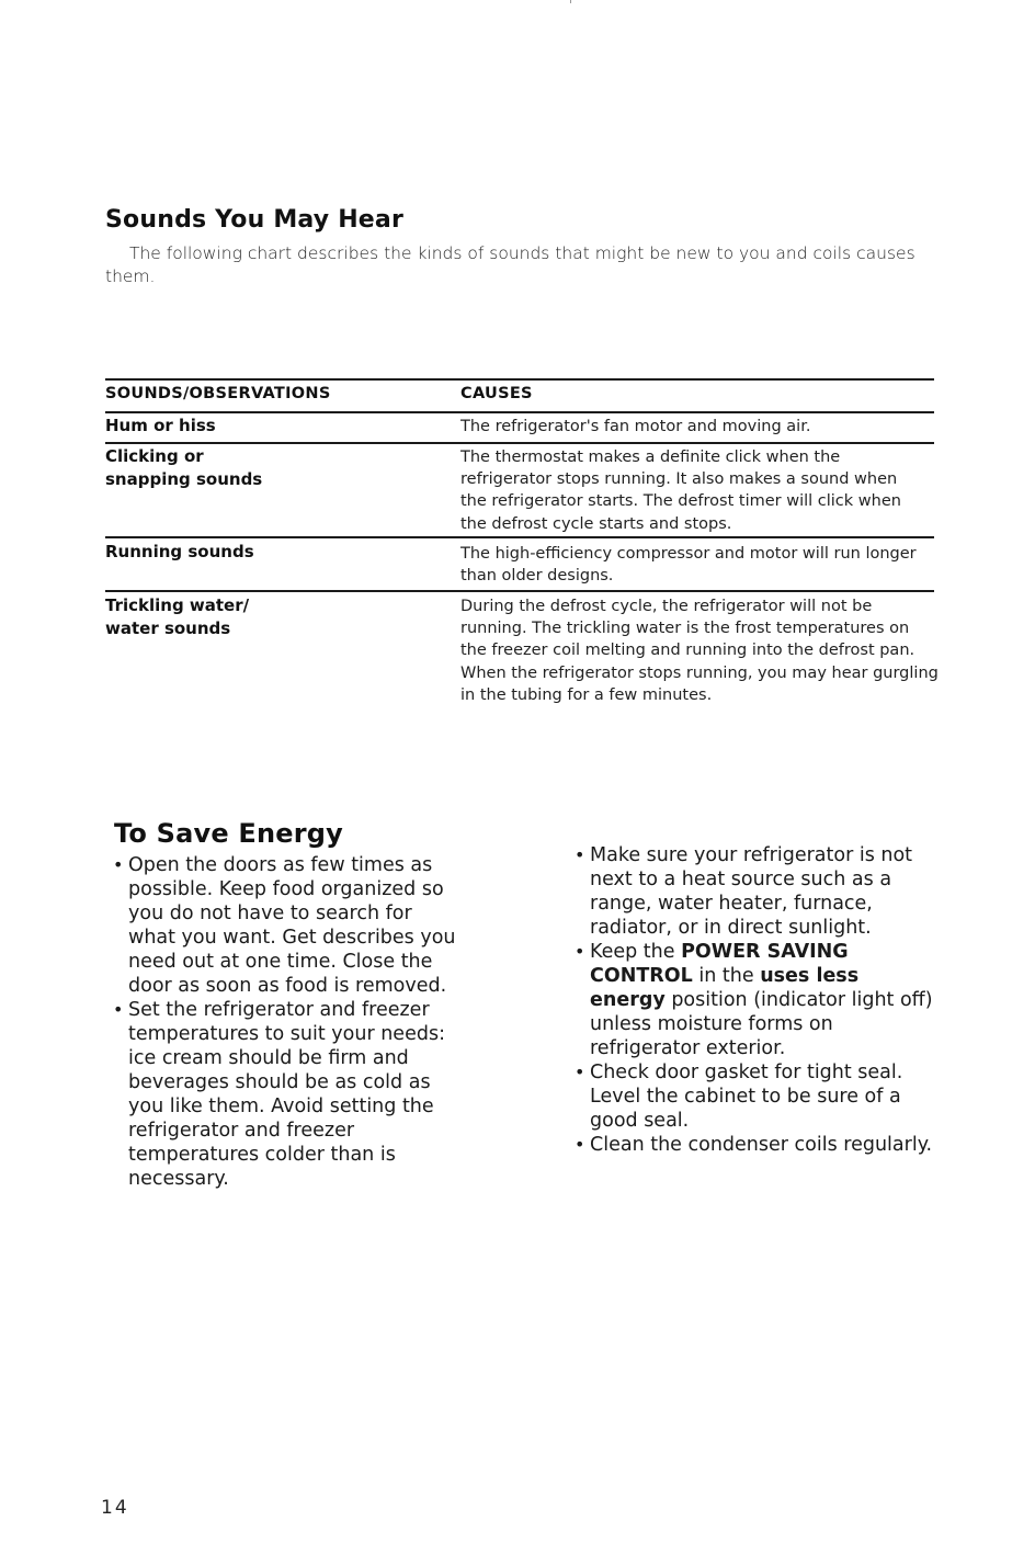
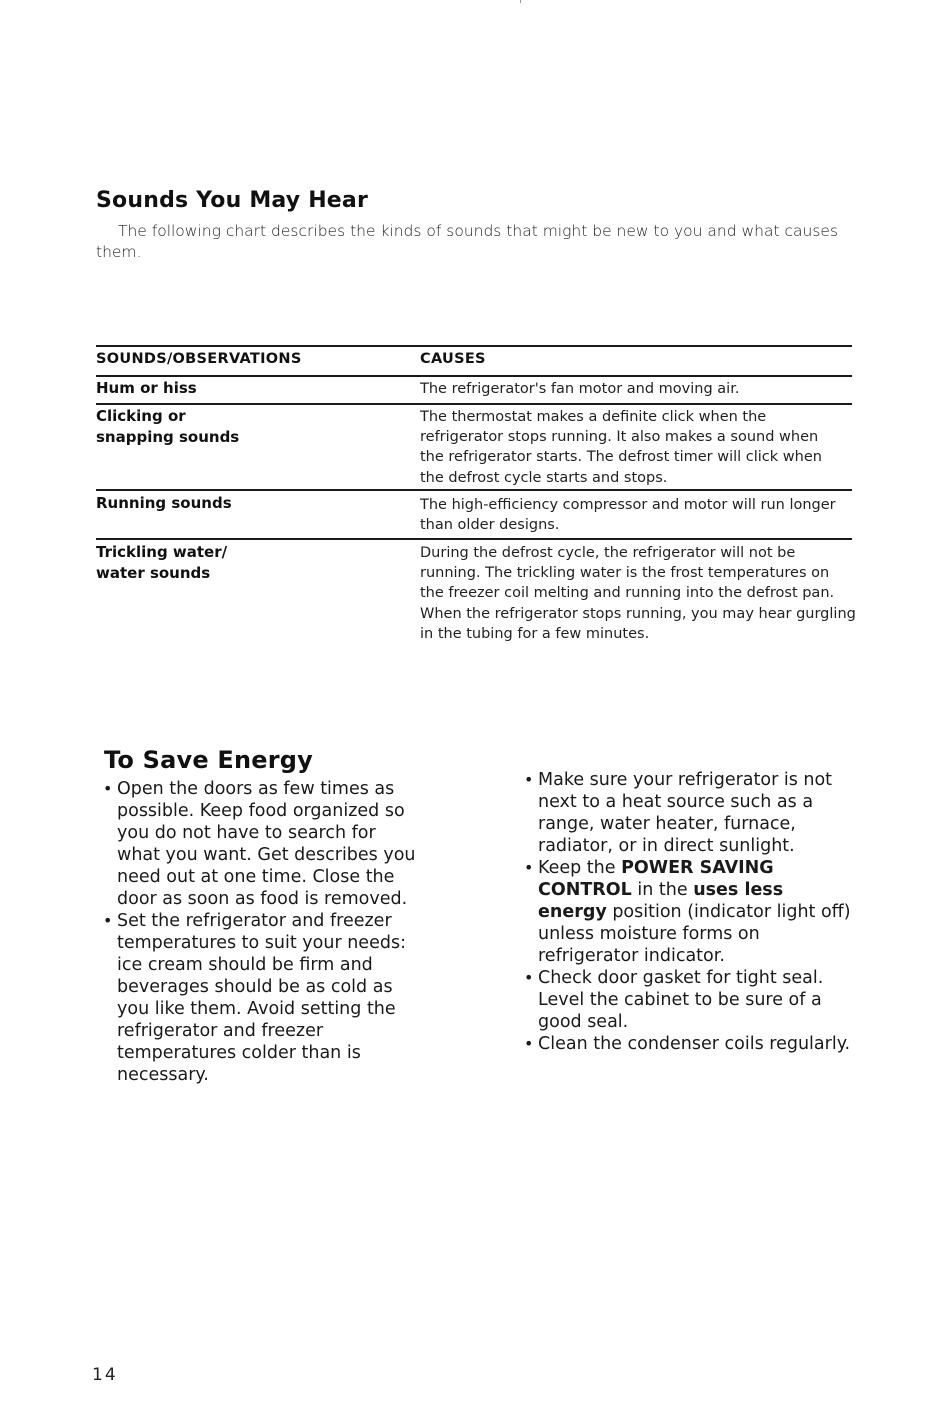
  Sounds You May Hear
- The following chart describes the kinds of sounds that might be new to you and coils causes them.
+ The following chart describes the kinds of sounds that might be new to you and what causes them.
  SOUNDS/OBSERVATIONS
  CAUSES
  Hum or hiss
  The refrigerator's fan motor and moving air.
  Clicking or snapping sounds
  The thermostat makes a definite click when the refrigerator stops running. It also makes a sound when the refrigerator starts. The defrost timer will click when the defrost cycle starts and stops.
  Running sounds
  The high-efficiency compressor and motor will run longer than older designs.
  Trickling water/ water sounds
  During the defrost cycle, the refrigerator will not be running. The trickling water is the frost temperatures on the freezer coil melting and running into the defrost pan. When the refrigerator stops running, you may hear gurgling in the tubing for a few minutes.
  To Save Energy
  •
  Open the doors as few times as possible. Keep food organized so you do not have to search for what you want. Get describes you need out at one time. Close the door as soon as food is removed.
  •
  Set the refrigerator and freezer temperatures to suit your needs: ice cream should be firm and beverages should be as cold as you like them. Avoid setting the refrigerator and freezer temperatures colder than is necessary.
  •
  Make sure your refrigerator is not next to a heat source such as a range, water heater, furnace, radiator, or in direct sunlight.
  •
- Keep the POWER SAVING CONTROL in the uses less energy position (indicator light off) unless moisture forms on refrigerator exterior.
+ Keep the POWER SAVING CONTROL in the uses less energy position (indicator light off) unless moisture forms on refrigerator indicator.
  •
  Check door gasket for tight seal. Level the cabinet to be sure of a good seal.
  •
  Clean the condenser coils regularly.
  14
